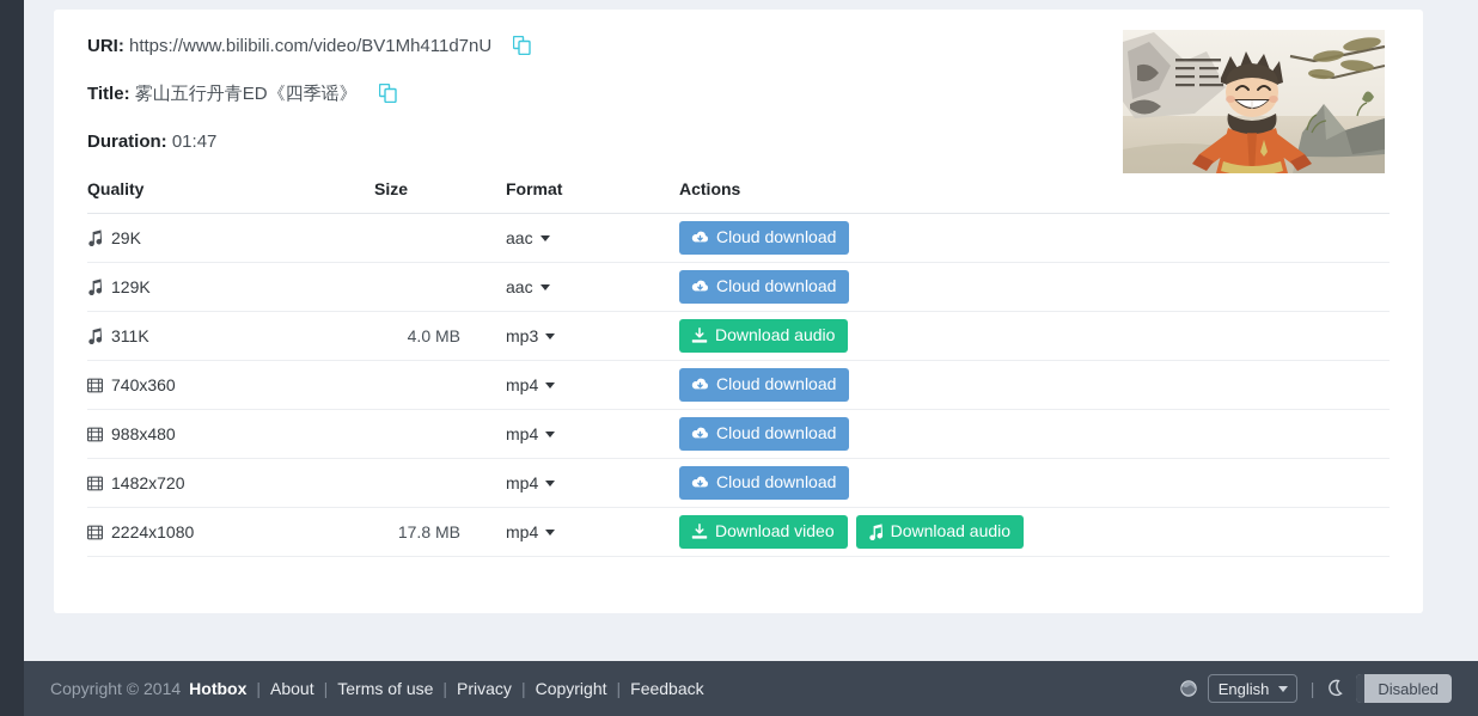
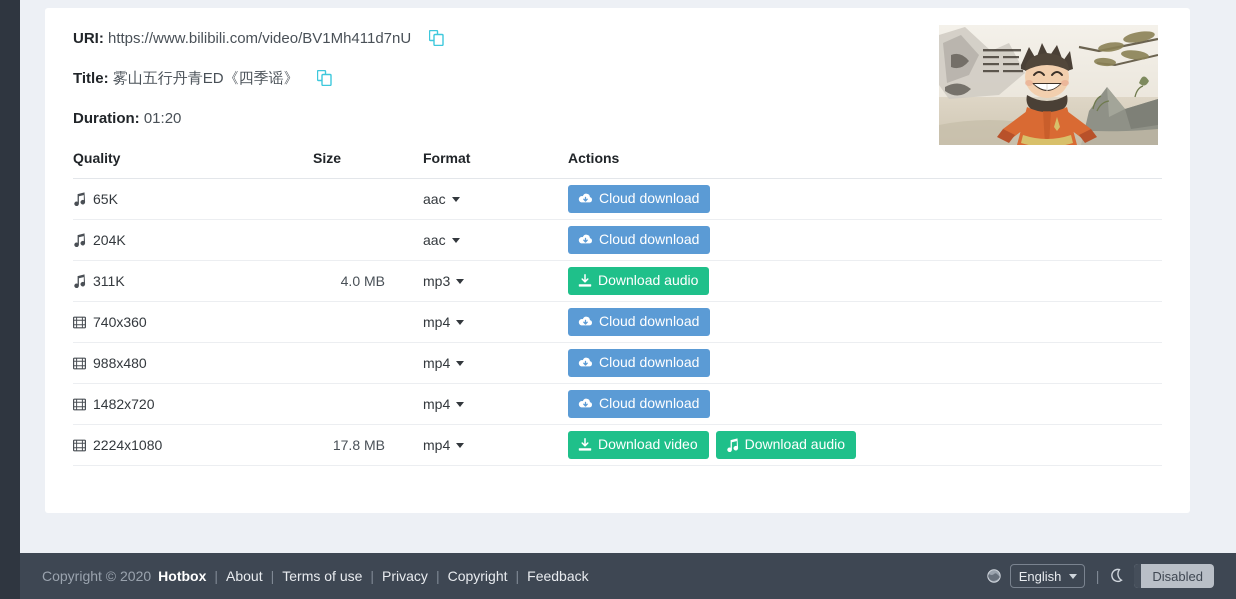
  URI: https://www.bilibili.com/video/BV1Mh411d7nU
  Title: 雾山五行丹青ED《四季谣》
- Duration: 01:47
+ Duration: 01:20
  Quality	Size	Format	Actions
- 29K		aac	Cloud download
+ 65K		aac	Cloud download
- 129K		aac	Cloud download
+ 204K		aac	Cloud download
  311K	4.0 MB	mp3	Download audio
  740x360		mp4	Cloud download
  988x480		mp4	Cloud download
  1482x720		mp4	Cloud download
  2224x1080	17.8 MB	mp4	Download video Download audio
- Copyright © 2014
+ Copyright © 2020
  Hotbox
  | About | Terms of use | Privacy | Copyright | Feedback
  English
  |
  Disabled
